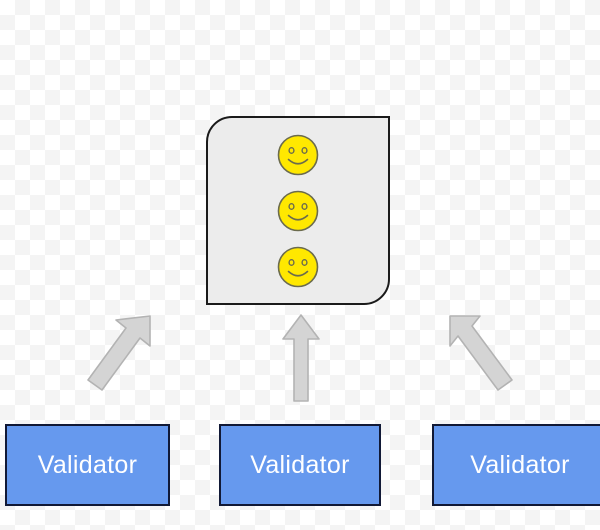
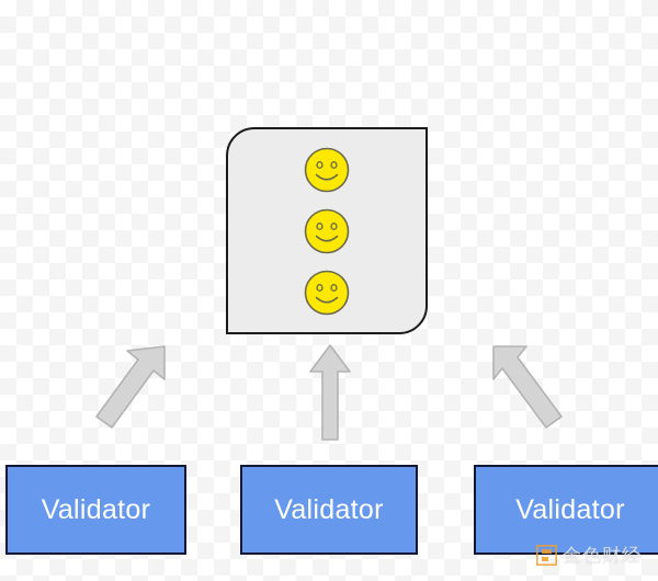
  Validator
  Validator
  Validator
+ 金色财经
